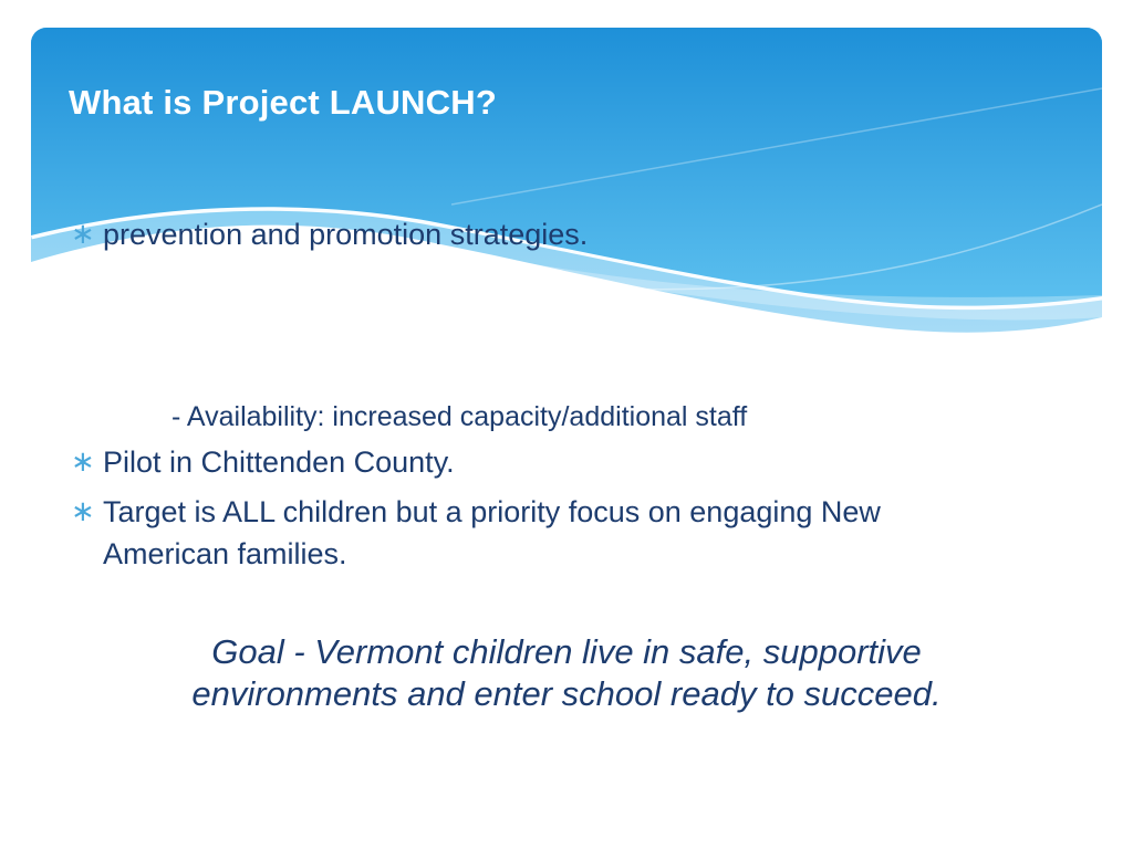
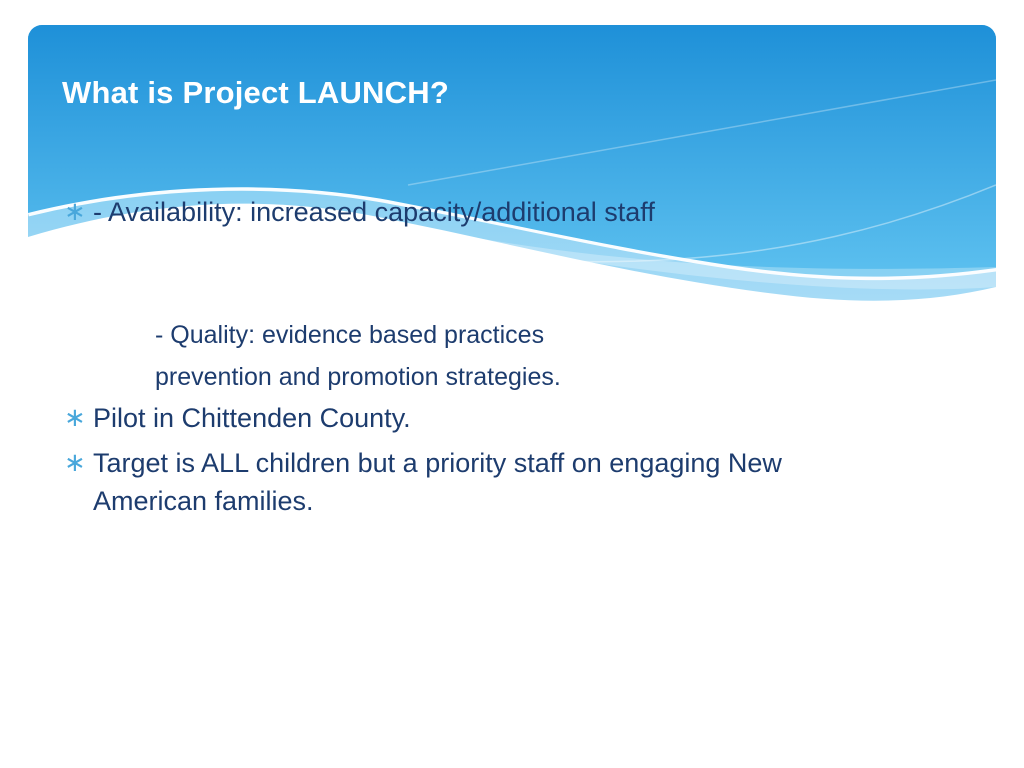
  What is Project LAUNCH?
  ∗
- prevention and promotion strategies.
+ - Availability: increased capacity/additional staff
+ - Quality: evidence based practices
- - Availability: increased capacity/additional staff
+ prevention and promotion strategies.
  ∗
  Pilot in Chittenden County.
  ∗
- Target is ALL children but a priority focus on engaging New
+ Target is ALL children but a priority staff on engaging New
  American families.
- Goal - Vermont children live in safe, supportive
- environments and enter school ready to succeed.
